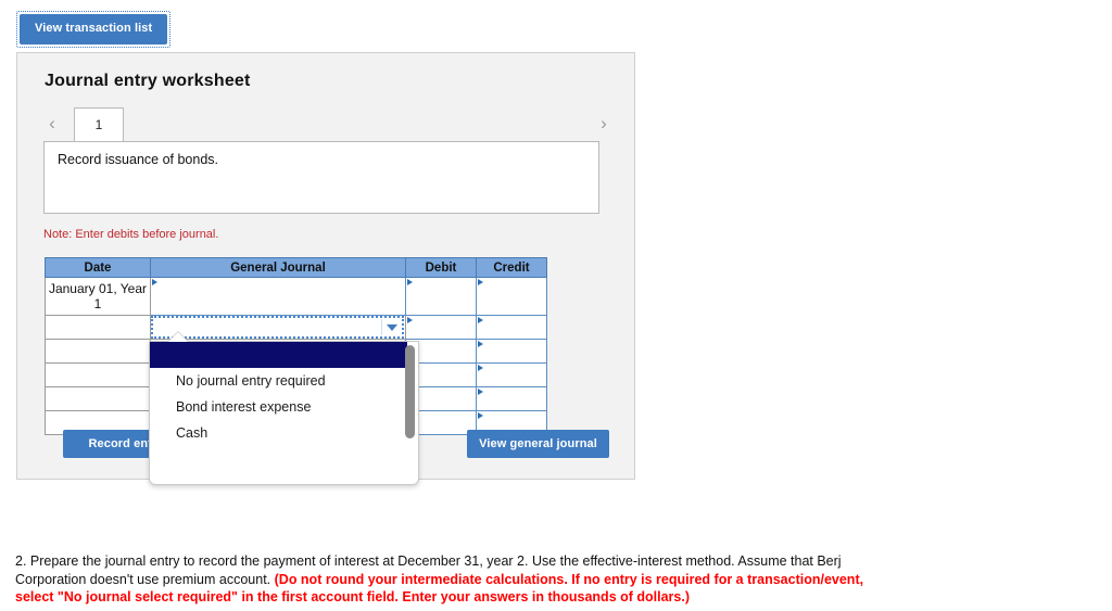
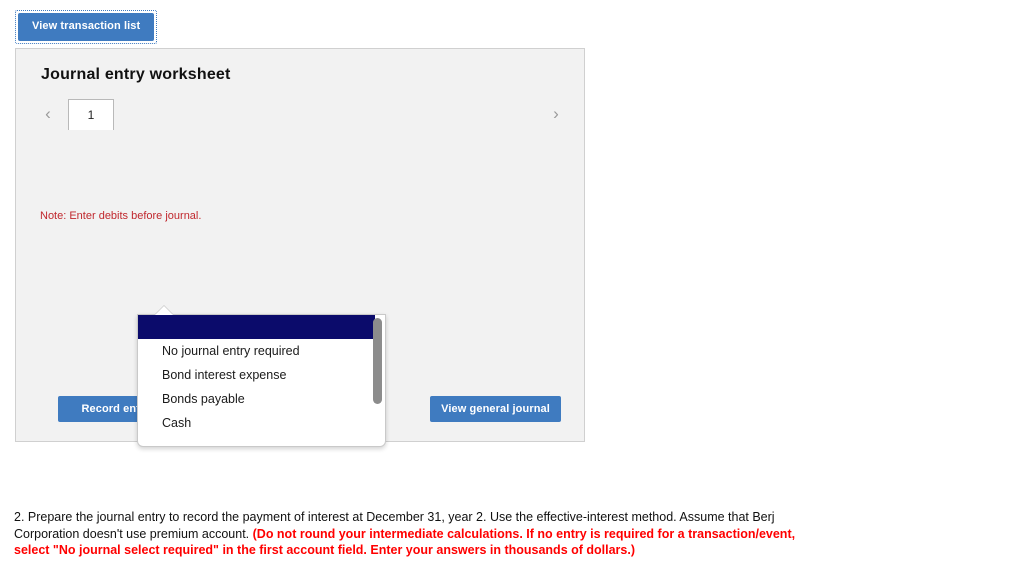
  View transaction list
  Journal entry worksheet
  ‹
  1
  ›
- Record issuance of bonds.
  Note: Enter debits before journal.
- Date	General Journal	Debit	Credit
- January 01, Year 1
  Record en
  View general journal
  No journal entry required
  Bond interest expense
+ Bonds payable
  Cash
  2. Prepare the journal entry to record the payment of interest at December 31, year 2. Use the effective-interest method. Assume that Berj Corporation doesn't use premium account. (Do not round your intermediate calculations. If no entry is required for a transaction/event, select "No journal select required" in the first account field. Enter your answers in thousands of dollars.)
